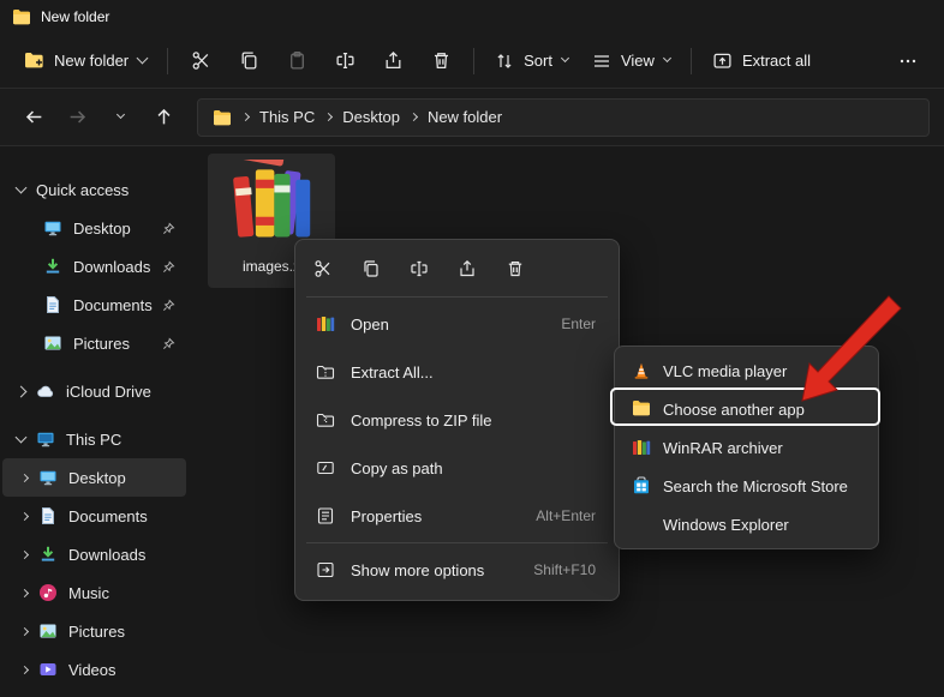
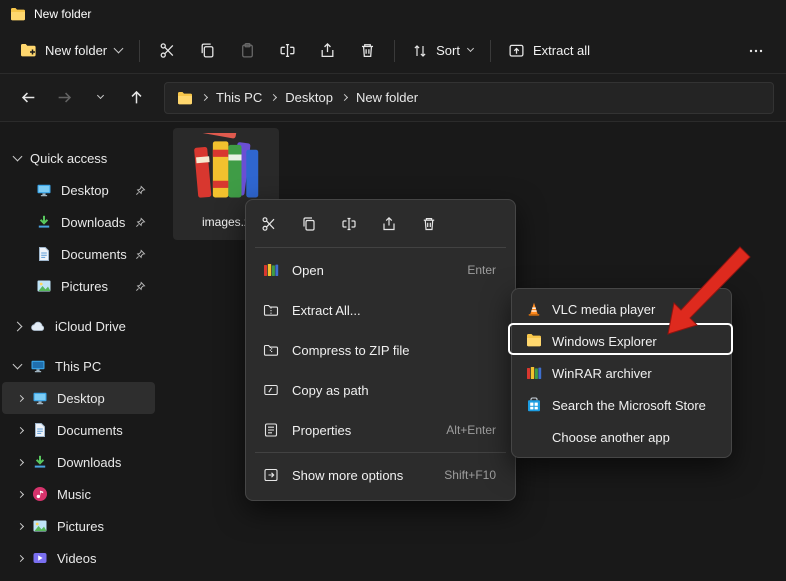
  New folder
  New folder
  Sort
- View
  Extract all
  This PC
  Desktop
  New folder
  Quick access
  Desktop
  Downloads
  Documents
  Pictures
  iCloud Drive
  This PC
  Desktop
  Documents
  Downloads
  Music
  Pictures
  Videos
  images.
  Open
  Enter
  Extract All...
  Compress to ZIP file
  Copy as path
  Properties
  Alt+Enter
  Show more options
  Shift+F10
  VLC media player
- Choose another app
+ Windows Explorer
  WinRAR archiver
  Search the Microsoft Store
- Windows Explorer
+ Choose another app
